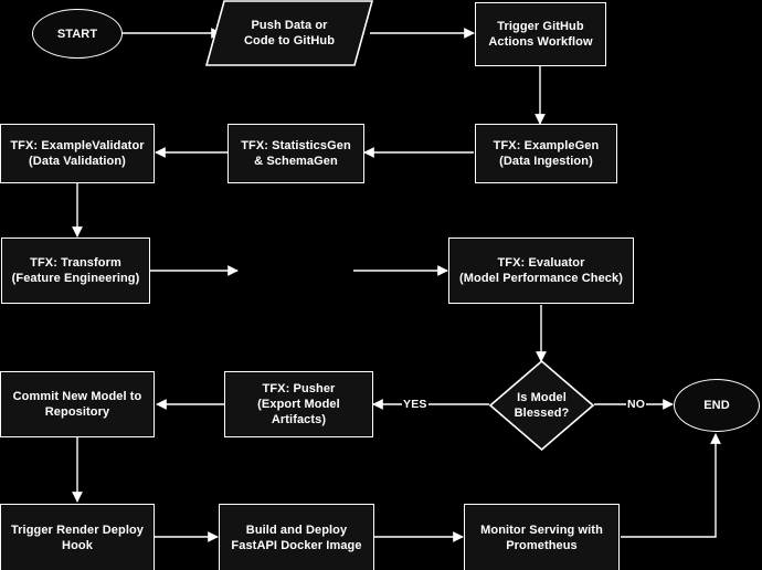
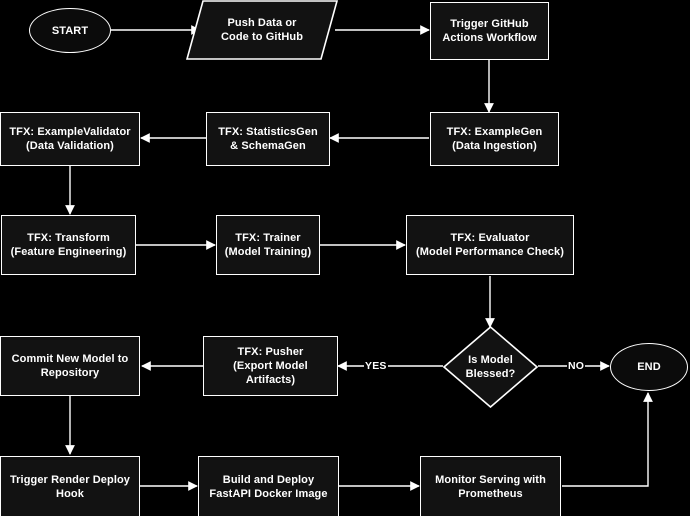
  START
  Push Data or
  Code to GitHub
  Trigger GitHub
  Actions Workflow
  TFX: ExampleGen
  (Data Ingestion)
  TFX: StatisticsGen
  & SchemaGen
  TFX: ExampleValidator
  (Data Validation)
  TFX: Transform
  (Feature Engineering)
+ TFX: Trainer
+ (Model Training)
  TFX: Evaluator
  (Model Performance Check)
  Is Model
  Blessed?
  TFX: Pusher
  (Export Model Artifacts)
  Commit New Model to
  Repository
  END
  Trigger Render Deploy
  Hook
  Build and Deploy
  FastAPI Docker Image
  Monitor Serving with
  Prometheus
  YES
  NO
